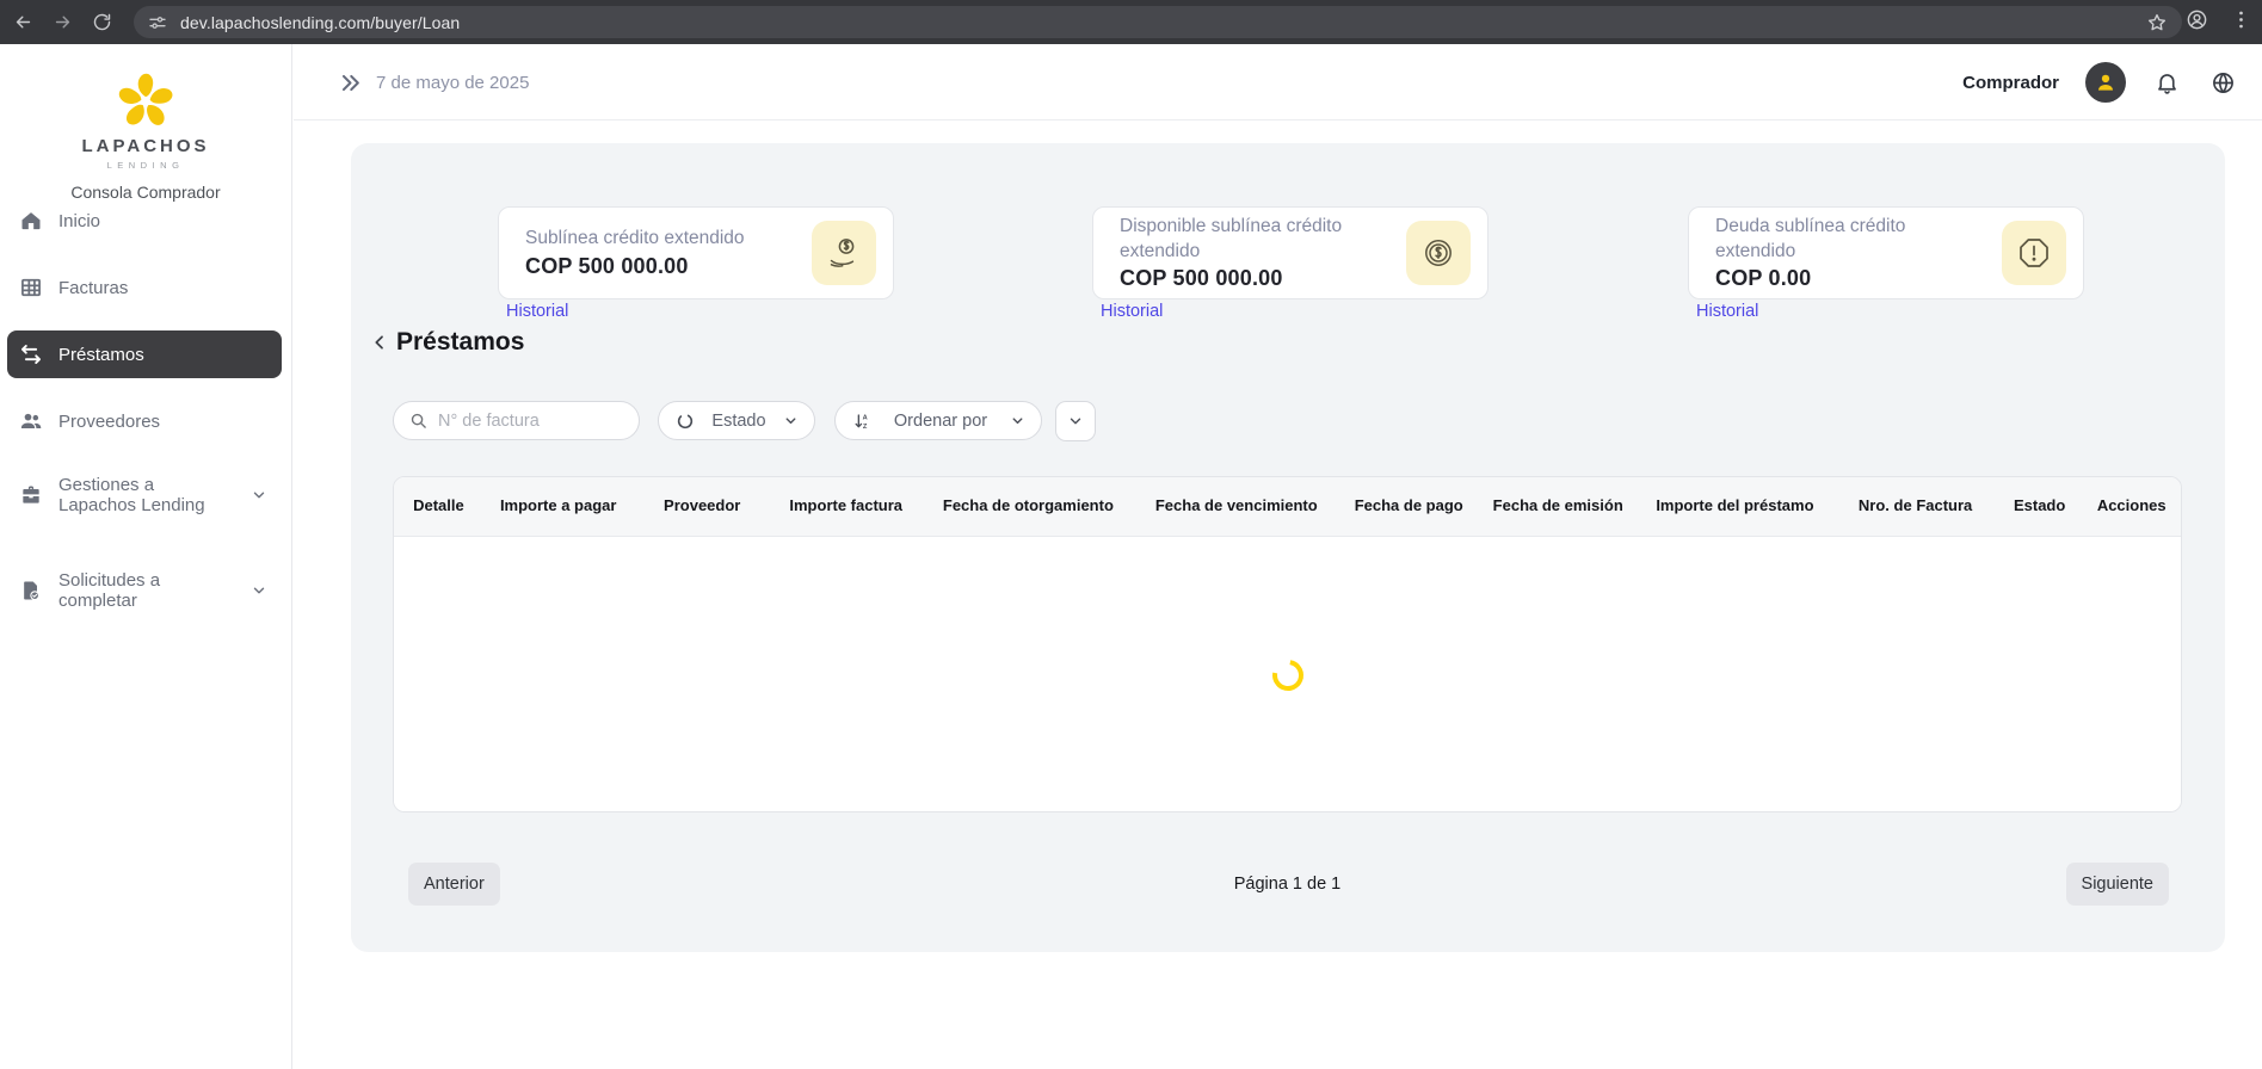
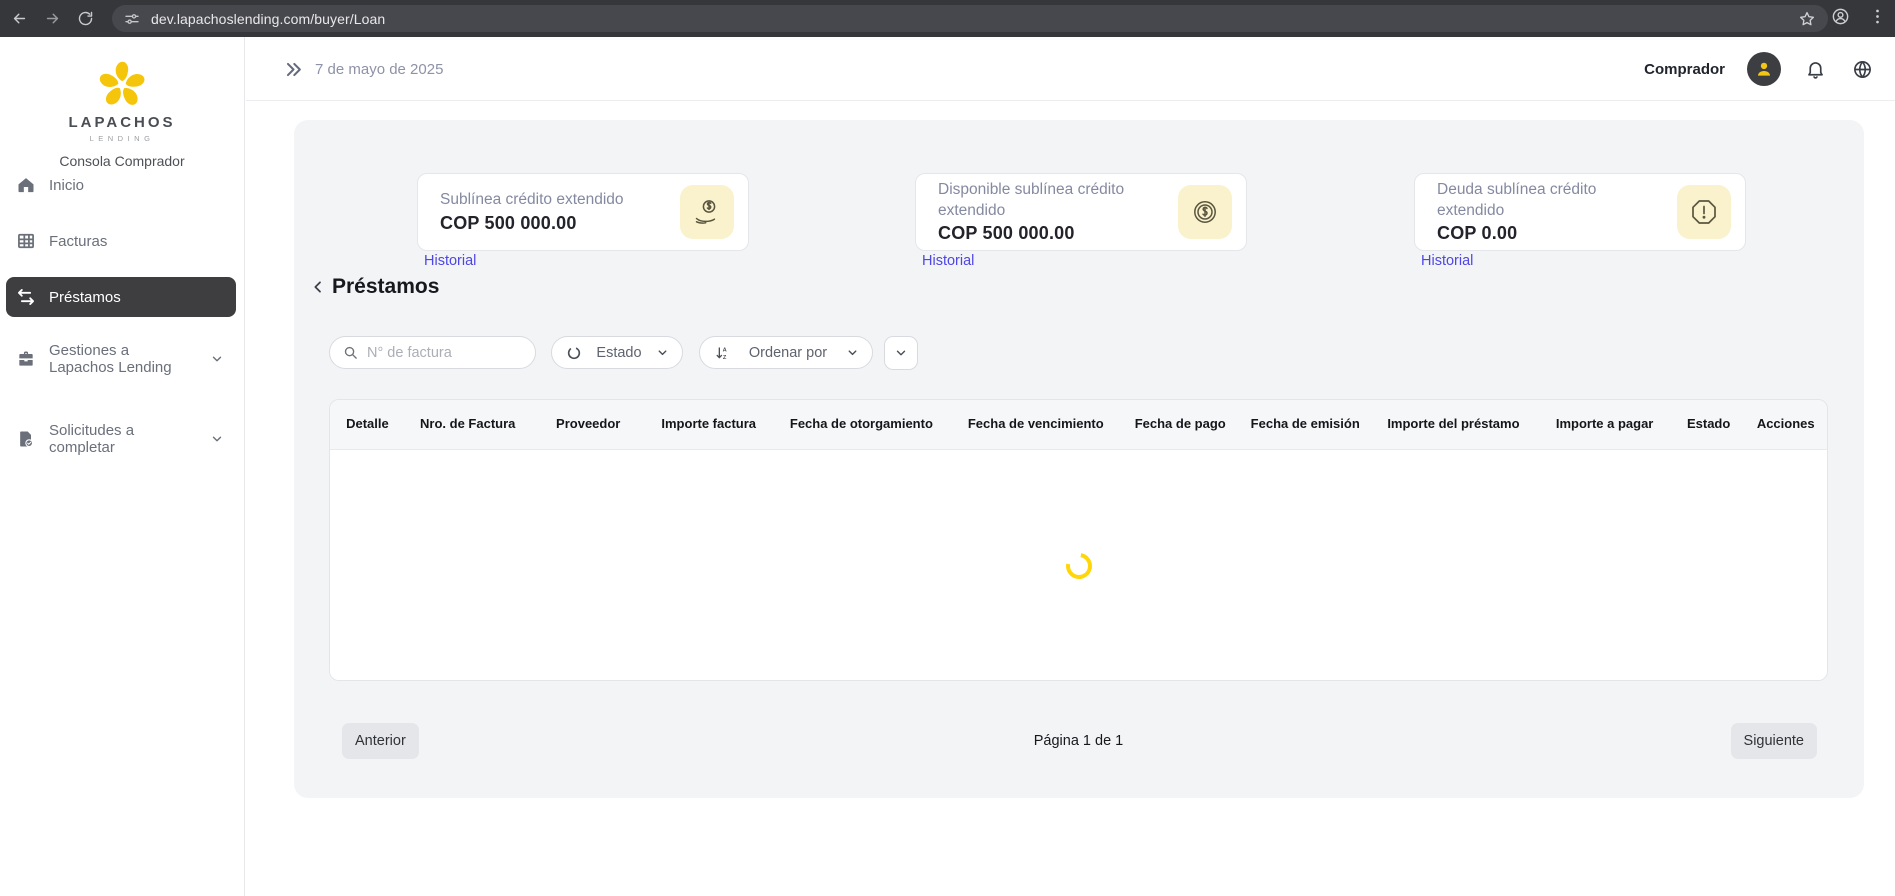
  dev.lapachoslending.com/buyer/Loan
  LAPACHOS
  LENDING
  Consola Comprador
  Inicio
  Facturas
  Préstamos
- Proveedores
  Gestiones a Lapachos Lending
  Solicitudes a completar
  7 de mayo de 2025
  Comprador
  Sublínea crédito extendido
  COP 500 000.00
  Historial
  Disponible sublínea crédito extendido
  COP 500 000.00
  Historial
  Deuda sublínea crédito extendido
  COP 0.00
  Historial
  Préstamos
  N° de factura
  Estado
  Ordenar por
  Detalle
- Importe a pagar
+ Nro. de Factura
  Proveedor
  Importe factura
  Fecha de otorgamiento
  Fecha de vencimiento
  Fecha de pago
  Fecha de emisión
  Importe del préstamo
- Nro. de Factura
+ Importe a pagar
  Estado
  Acciones
  Anterior
  Página 1 de 1
  Siguiente
